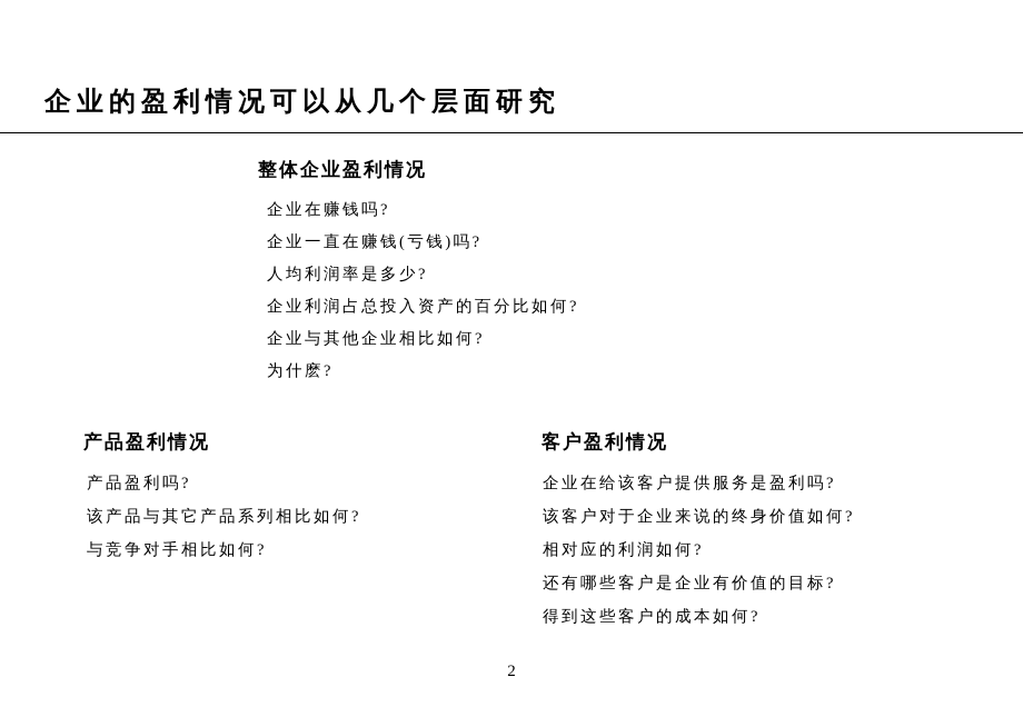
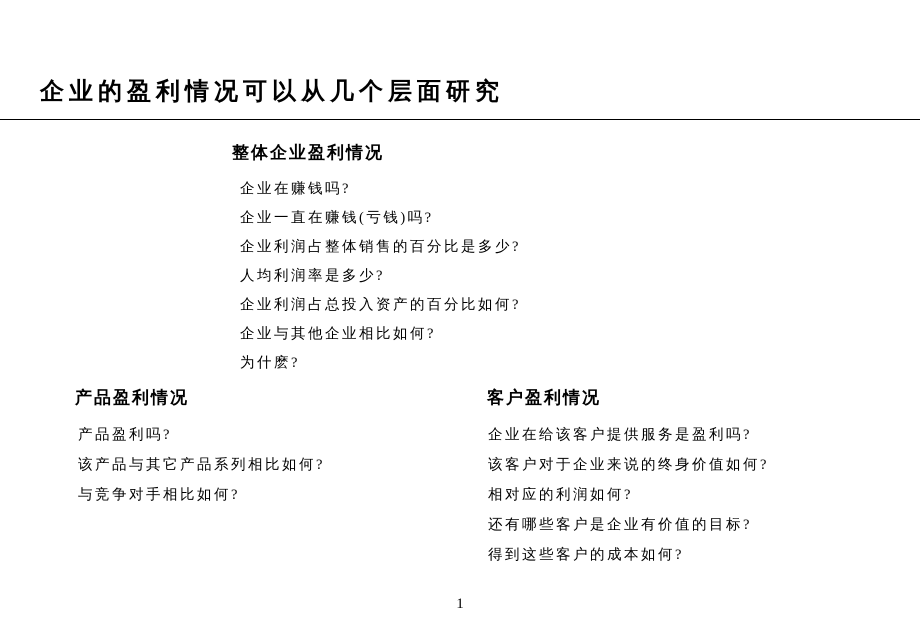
  企业的盈利情况可以从几个层面研究
  整体企业盈利情况
  企业在赚钱吗?
  企业一直在赚钱(亏钱)吗?
+ 企业利润占整体销售的百分比是多少?
  人均利润率是多少?
  企业利润占总投入资产的百分比如何?
  企业与其他企业相比如何?
  为什麽?
  产品盈利情况
  产品盈利吗?
  该产品与其它产品系列相比如何?
  与竞争对手相比如何?
  客户盈利情况
  企业在给该客户提供服务是盈利吗?
  该客户对于企业来说的终身价值如何?
  相对应的利润如何?
  还有哪些客户是企业有价值的目标?
  得到这些客户的成本如何?
- 2
+ 1
